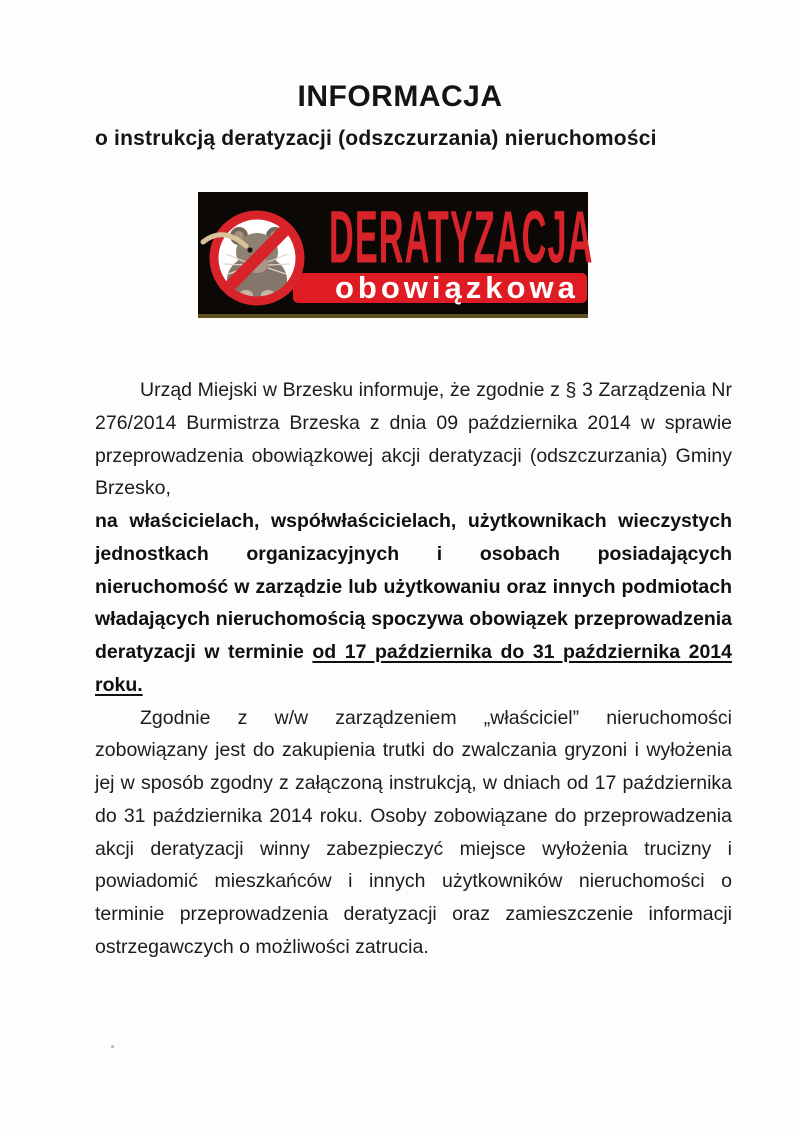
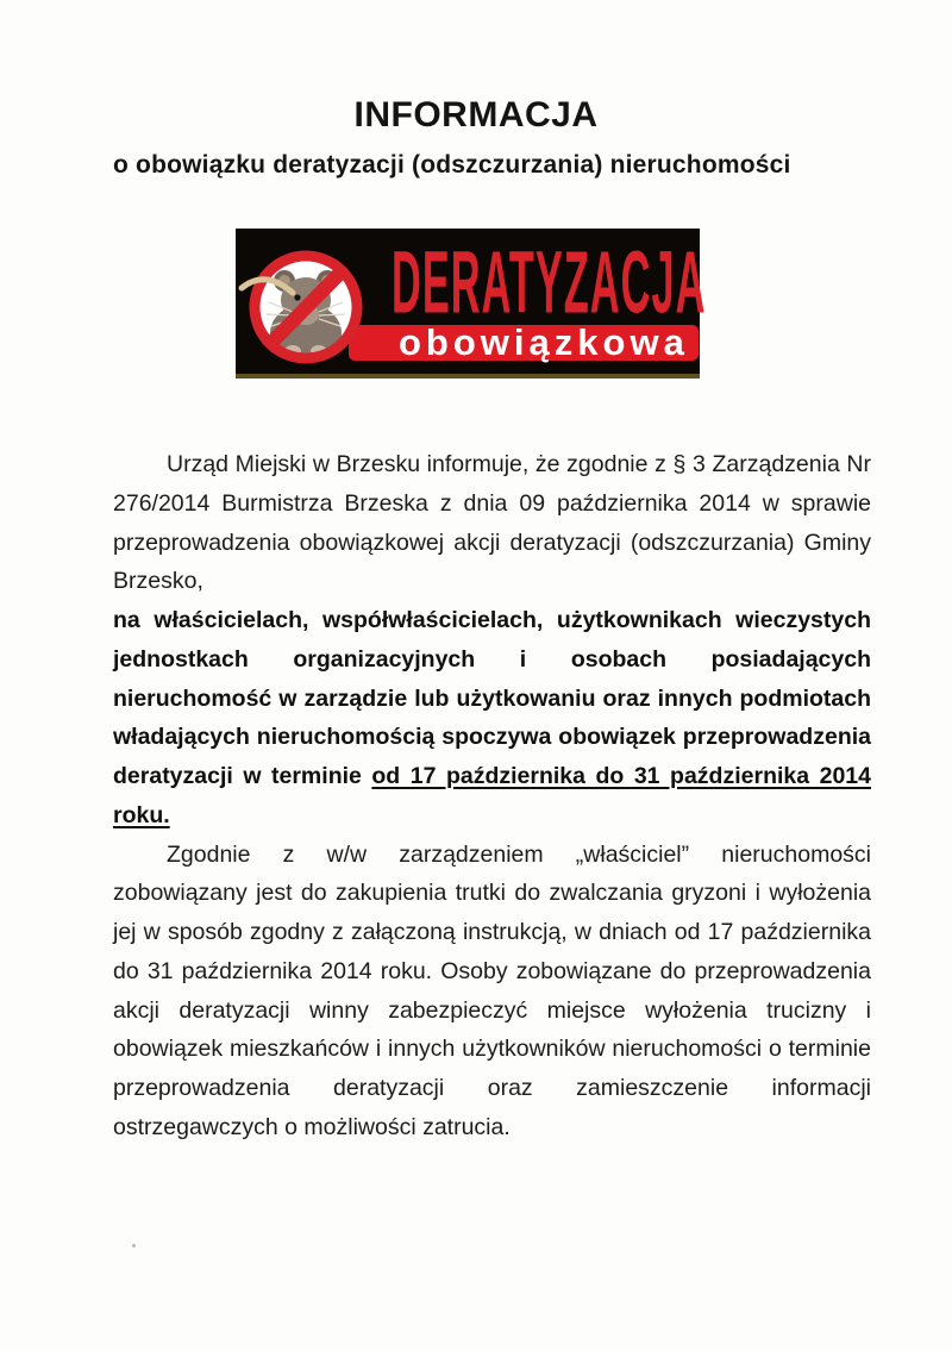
  INFORMACJA
- o instrukcją deratyzacji (odszczurzania) nieruchomości
+ o obowiązku deratyzacji (odszczurzania) nieruchomości
  obowiązkowa
  DERATYZACJA
  Urząd Miejski w Brzesku informuje, że zgodnie z § 3 Zarządzenia Nr 276/2014 Burmistrza Brzeska z dnia 09 października 2014 w sprawie przeprowadzenia obowiązkowej akcji deratyzacji (odszczurzania) Gminy Brzesko,
  na właścicielach, współwłaścicielach, użytkownikach wieczystych jednostkach organizacyjnych i osobach posiadających nieruchomość w zarządzie lub użytkowaniu oraz innych podmiotach władających nieruchomością spoczywa obowiązek przeprowadzenia deratyzacji w terminie od 17 października do 31 października 2014 roku.
- Zgodnie z w/w zarządzeniem „właściciel” nieruchomości zobowiązany jest do zakupienia trutki do zwalczania gryzoni i wyłożenia jej w sposób zgodny z załączoną instrukcją, w dniach od 17 października do 31 października 2014 roku. Osoby zobowiązane do przeprowadzenia akcji deratyzacji winny zabezpieczyć miejsce wyłożenia trucizny i powiadomić mieszkańców i innych użytkowników nieruchomości o terminie przeprowadzenia deratyzacji oraz zamieszczenie informacji ostrzegawczych o możliwości zatrucia.
+ Zgodnie z w/w zarządzeniem „właściciel” nieruchomości zobowiązany jest do zakupienia trutki do zwalczania gryzoni i wyłożenia jej w sposób zgodny z załączoną instrukcją, w dniach od 17 października do 31 października 2014 roku. Osoby zobowiązane do przeprowadzenia akcji deratyzacji winny zabezpieczyć miejsce wyłożenia trucizny i obowiązek mieszkańców i innych użytkowników nieruchomości o terminie przeprowadzenia deratyzacji oraz zamieszczenie informacji ostrzegawczych o możliwości zatrucia.
